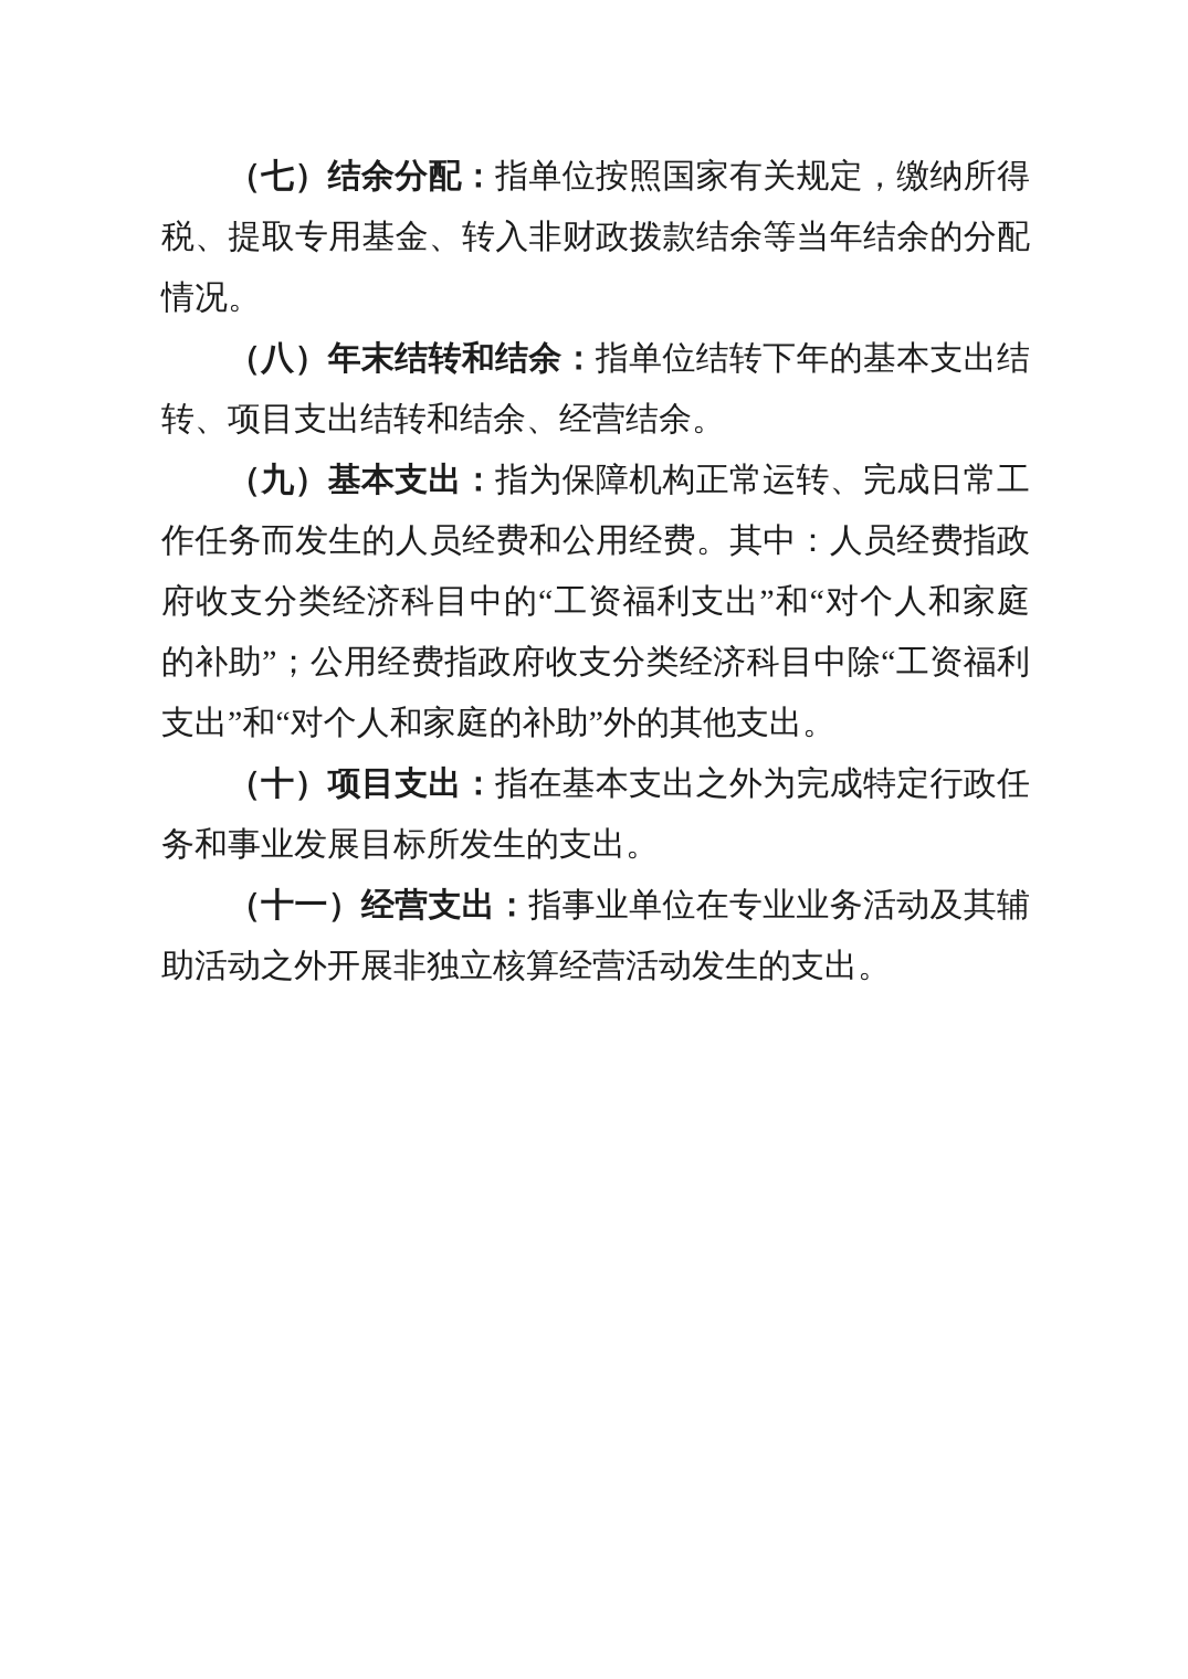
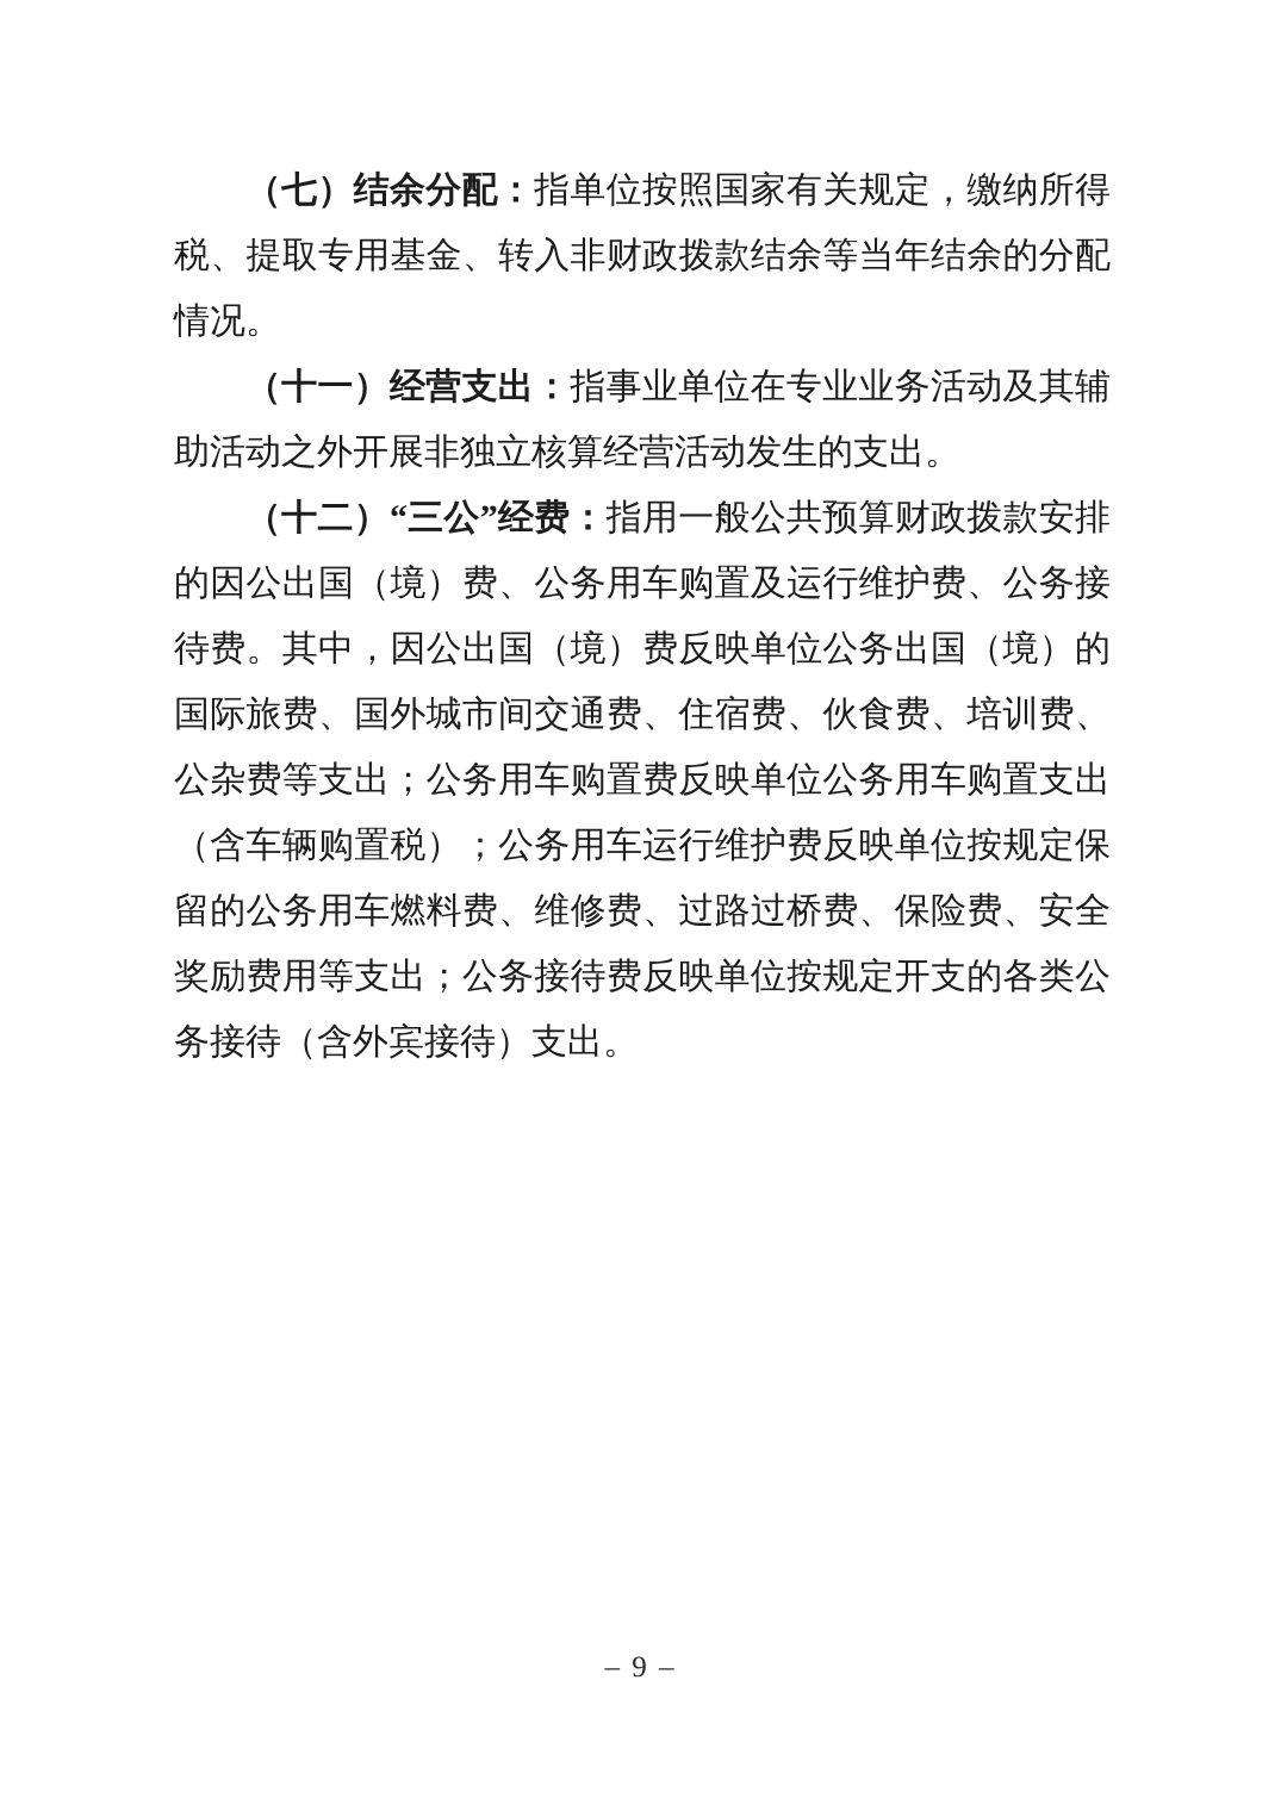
  （七）结余分配：指单位按照国家有关规定，缴纳所得税、提取专用基金、转入非财政拨款结余等当年结余的分配情况。
- （八）年末结转和结余：指单位结转下年的基本支出结转、项目支出结转和结余、经营结余。
- （九）基本支出：指为保障机构正常运转、完成日常工作任务而发生的人员经费和公用经费。其中：人员经费指政府收支分类经济科目中的“工资福利支出”和“对个人和家庭的补助”；公用经费指政府收支分类经济科目中除“工资福利支出”和“对个人和家庭的补助”外的其他支出。
- （十）项目支出：指在基本支出之外为完成特定行政任务和事业发展目标所发生的支出。
  （十一）经营支出：指事业单位在专业业务活动及其辅助活动之外开展非独立核算经营活动发生的支出。
+ （十二）“三公”经费：指用一般公共预算财政拨款安排的因公出国（境）费、公务用车购置及运行维护费、公务接待费。其中，因公出国（境）费反映单位公务出国（境）的国际旅费、国外城市间交通费、住宿费、伙食费、培训费、公杂费等支出；公务用车购置费反映单位公务用车购置支出（含车辆购置税）；公务用车运行维护费反映单位按规定保留的公务用车燃料费、维修费、过路过桥费、保险费、安全奖励费用等支出；公务接待费反映单位按规定开支的各类公务接待（含外宾接待）支出。
+ – 9 –
